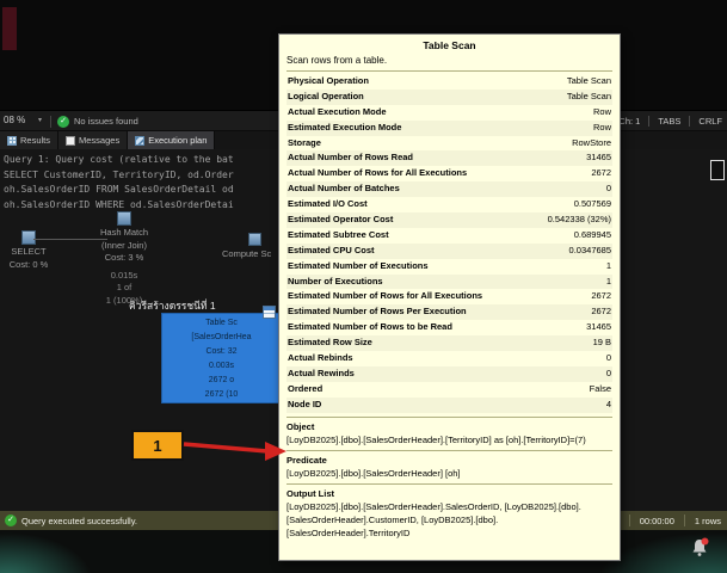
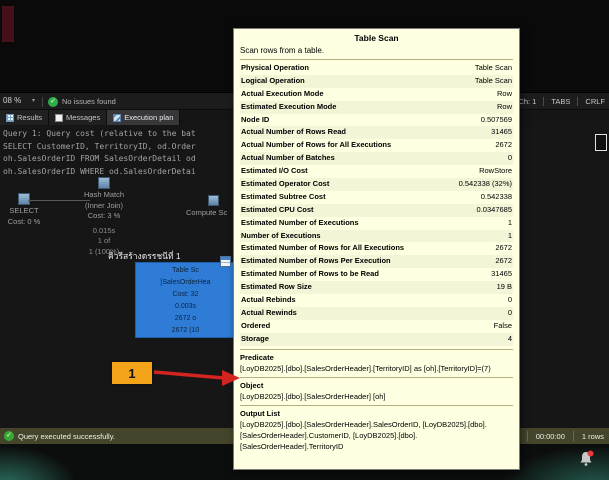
  08 %
  No issues found
  Ch: 1
  TABS
  CRLF
  Results
  Messages
  Execution plan
  Query 1: Query cost (relative to the bat
  SELECT CustomerID, TerritoryID, od.Order
  oh.SalesOrderID FROM SalesOrderDetail od
  oh.SalesOrderID WHERE od.SalesOrderDetai
  SELECT
  Cost: 0 %
  Hash Match
  (Inner Join)
  Cost: 3 %
  0.015s
  1 of
  1 (100%)
  Compute Sc
  คิวรีสร้างดรรชนีที่ 1
  1
  Query executed successfully.
  00:00:00
  1 rows
  Table Scan
  Scan rows from a table.
  Physical Operation
  Table Scan
  Logical Operation
  Table Scan
  Actual Execution Mode
  Row
  Estimated Execution Mode
  Row
- Storage
+ Node ID
- RowStore
+ 0.507569
  Actual Number of Rows Read
  31465
  Actual Number of Rows for All Executions
  2672
  Actual Number of Batches
  0
  Estimated I/O Cost
- 0.507569
+ RowStore
  Estimated Operator Cost
  0.542338 (32%)
  Estimated Subtree Cost
- 0.689945
+ 0.542338
  Estimated CPU Cost
  0.0347685
  Estimated Number of Executions
  1
  Number of Executions
  1
  Estimated Number of Rows for All Executions
  2672
  Estimated Number of Rows Per Execution
  2672
  Estimated Number of Rows to be Read
  31465
  Estimated Row Size
  19 B
  Actual Rebinds
  0
  Actual Rewinds
  0
  Ordered
  False
- Node ID
+ Storage
  4
- Object
+ Predicate
  [LoyDB2025].[dbo].[SalesOrderHeader].[TerritoryID] as [oh].[TerritoryID]=(7)
- Predicate
+ Object
  [LoyDB2025].[dbo].[SalesOrderHeader] [oh]
  Output List
  [LoyDB2025].[dbo].[SalesOrderHeader].SalesOrderID, [LoyDB2025].[dbo].[SalesOrderHeader].CustomerID, [LoyDB2025].[dbo].[SalesOrderHeader].TerritoryID
